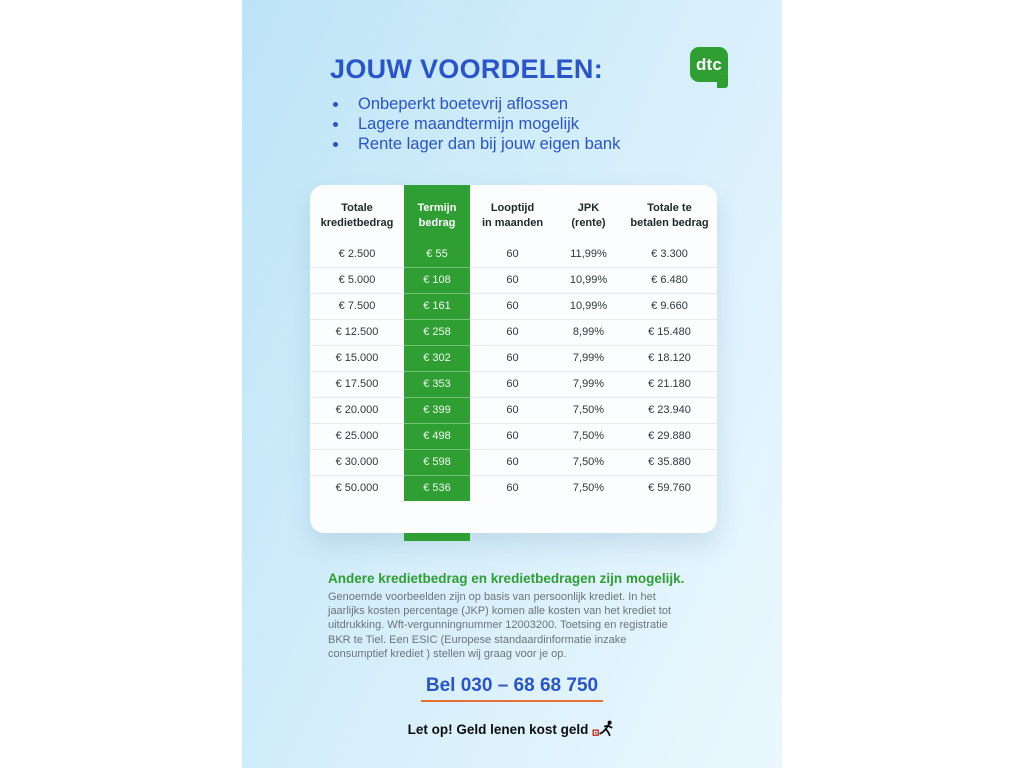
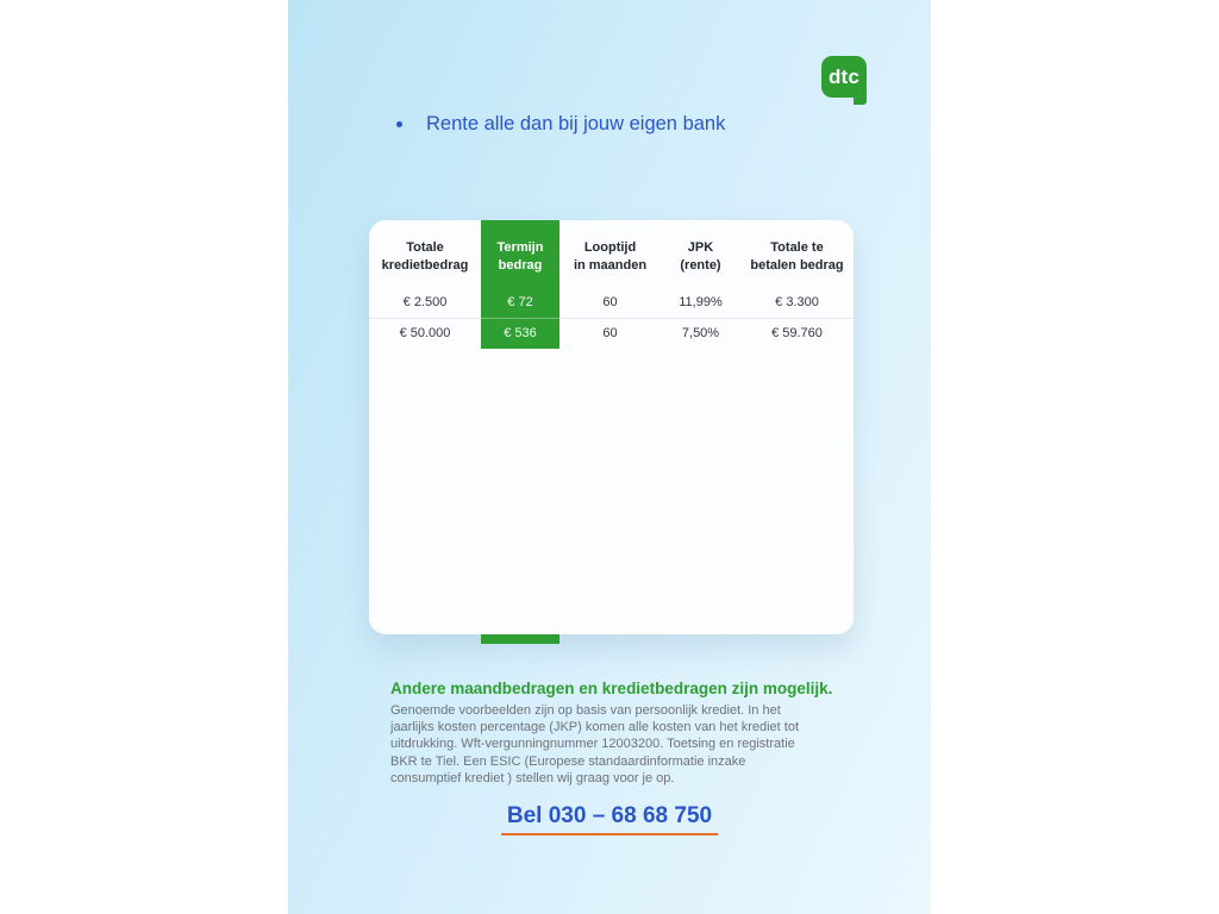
  dtc
- JOUW VOORDELEN:
- Onbeperkt boetevrij aflossen
- Lagere maandtermijn mogelijk
- Rente lager dan bij jouw eigen bank
+ Rente alle dan bij jouw eigen bank
  Totale kredietbedrag	Termijn bedrag	Looptijd in maanden	JPK (rente)	Totale te betalen bedrag
- € 2.500	€ 55	60	11,99%	€ 3.300
+ € 2.500	€ 72	60	11,99%	€ 3.300
- € 5.000	€ 108	60	10,99%	€ 6.480
- € 7.500	€ 161	60	10,99%	€ 9.660
- € 12.500	€ 258	60	8,99%	€ 15.480
- € 15.000	€ 302	60	7,99%	€ 18.120
- € 17.500	€ 353	60	7,99%	€ 21.180
- € 20.000	€ 399	60	7,50%	€ 23.940
- € 25.000	€ 498	60	7,50%	€ 29.880
- € 30.000	€ 598	60	7,50%	€ 35.880
  € 50.000	€ 536	60	7,50%	€ 59.760
- Andere kredietbedrag en kredietbedragen zijn mogelijk.
+ Andere maandbedragen en kredietbedragen zijn mogelijk.
  Genoemde voorbeelden zijn op basis van persoonlijk krediet. In het
  jaarlijks kosten percentage (JKP) komen alle kosten van het krediet tot
  uitdrukking. Wft-vergunningnummer 12003200. Toetsing en registratie
  BKR te Tiel. Een ESIC (Europese standaardinformatie inzake
  consumptief krediet ) stellen wij graag voor je op.
  Bel 030 – 68 68 750
- Let op! Geld lenen kost geld
